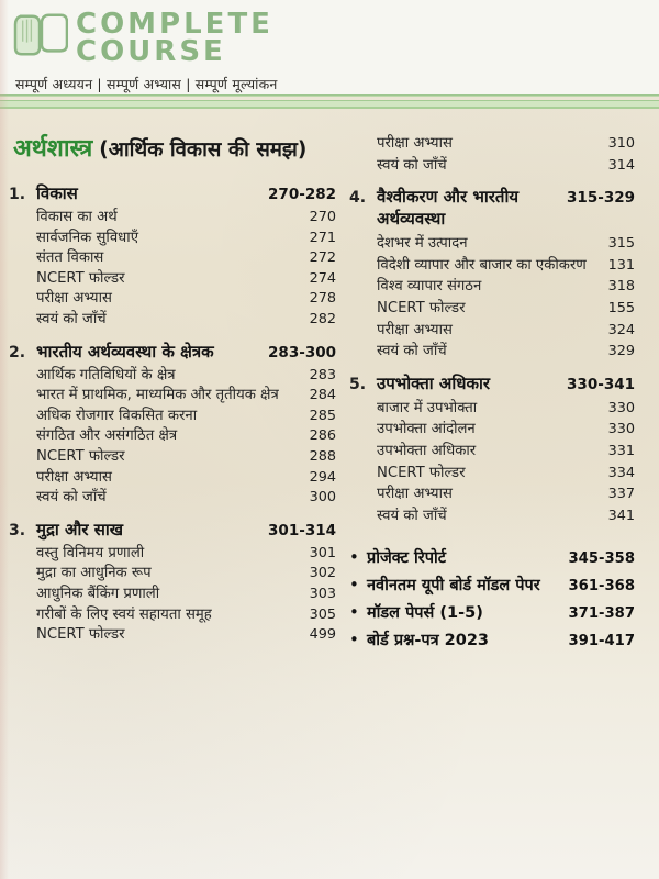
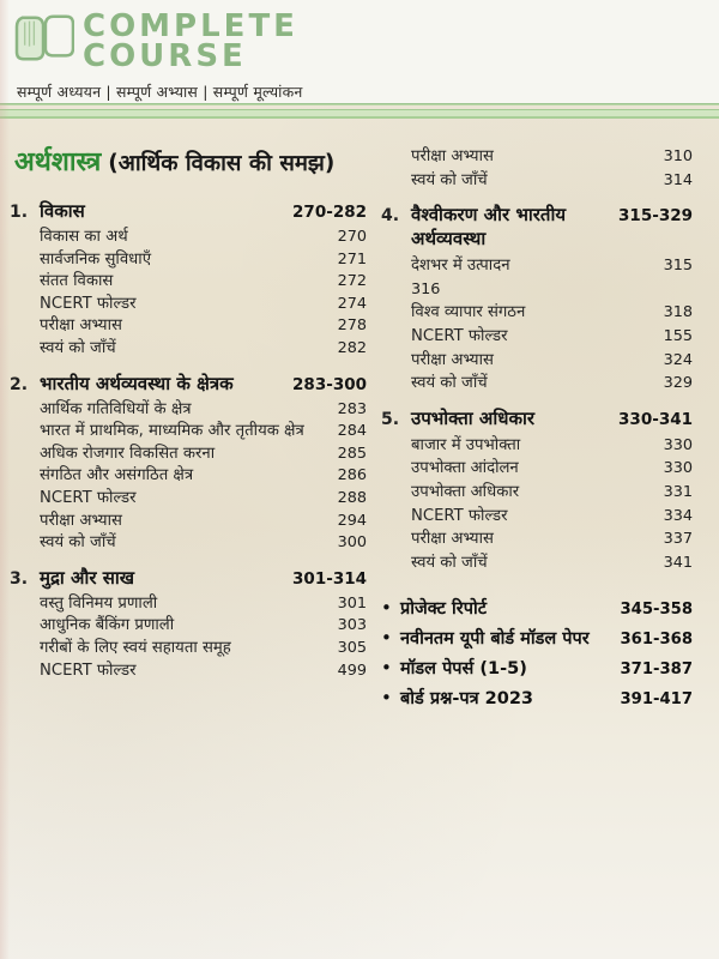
  COMPLETE
  COURSE
  सम्पूर्ण अध्ययन | सम्पूर्ण अभ्यास | सम्पूर्ण मूल्यांकन
  अर्थशास्त्र (आर्थिक विकास की समझ)
  1.
  विकास
  270-282
  विकास का अर्थ
  270
  सार्वजनिक सुविधाएँ
  271
  संतत विकास
  272
  NCERT फोल्डर
  274
  परीक्षा अभ्यास
  278
  स्वयं को जाँचें
  282
  2.
  भारतीय अर्थव्यवस्था के क्षेत्रक
  283-300
  आर्थिक गतिविधियों के क्षेत्र
  283
  भारत में प्राथमिक, माध्यमिक और तृतीयक क्षेत्र
  284
  अधिक रोजगार विकसित करना
  285
  संगठित और असंगठित क्षेत्र
  286
  NCERT फोल्डर
  288
  परीक्षा अभ्यास
  294
  स्वयं को जाँचें
  300
  3.
  मुद्रा और साख
  301-314
  वस्तु विनिमय प्रणाली
  301
- मुद्रा का आधुनिक रूप
- 302
  आधुनिक बैंकिंग प्रणाली
  303
  गरीबों के लिए स्वयं सहायता समूह
  305
  NCERT फोल्डर
  499
  परीक्षा अभ्यास
  310
  स्वयं को जाँचें
  314
  4.
  वैश्वीकरण और भारतीय अर्थव्यवस्था
  315-329
  देशभर में उत्पादन
  315
- विदेशी व्यापार और बाजार का एकीकरण
- 131
+ 316
  विश्व व्यापार संगठन
  318
  NCERT फोल्डर
  155
  परीक्षा अभ्यास
  324
  स्वयं को जाँचें
  329
  5.
  उपभोक्ता अधिकार
  330-341
  बाजार में उपभोक्ता
  330
  उपभोक्ता आंदोलन
  330
  उपभोक्ता अधिकार
  331
  NCERT फोल्डर
  334
  परीक्षा अभ्यास
  337
  स्वयं को जाँचें
  341
  •
  प्रोजेक्ट रिपोर्ट
  345-358
  •
  नवीनतम यूपी बोर्ड मॉडल पेपर
  361-368
  •
  मॉडल पेपर्स (1-5)
  371-387
  •
  बोर्ड प्रश्न-पत्र 2023
  391-417
